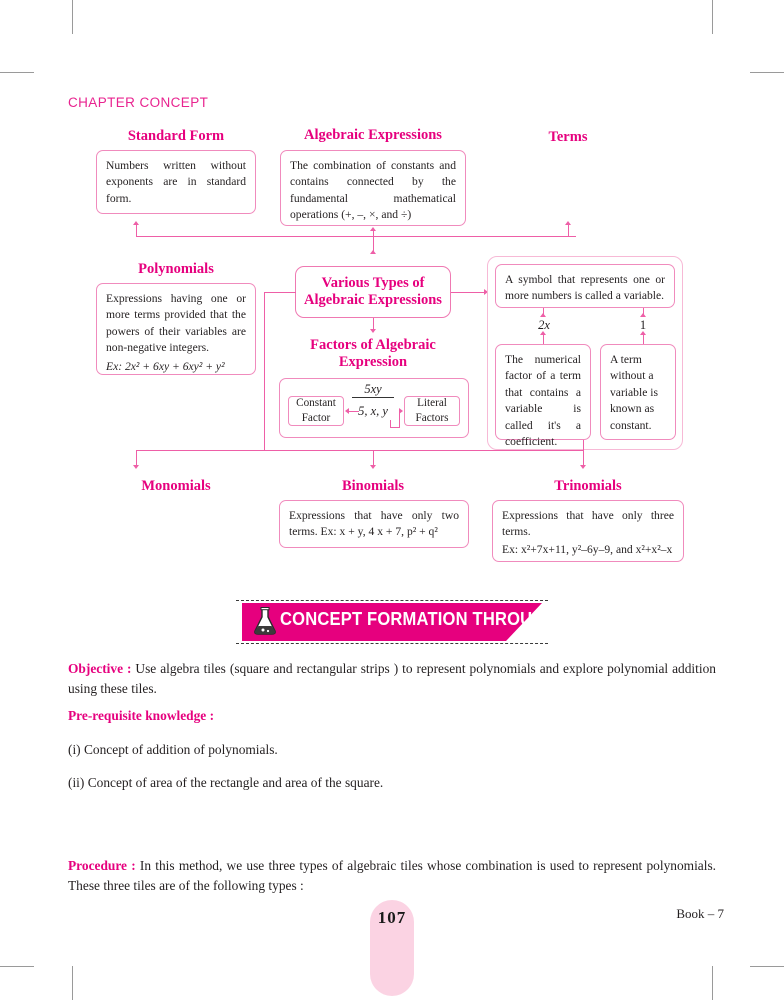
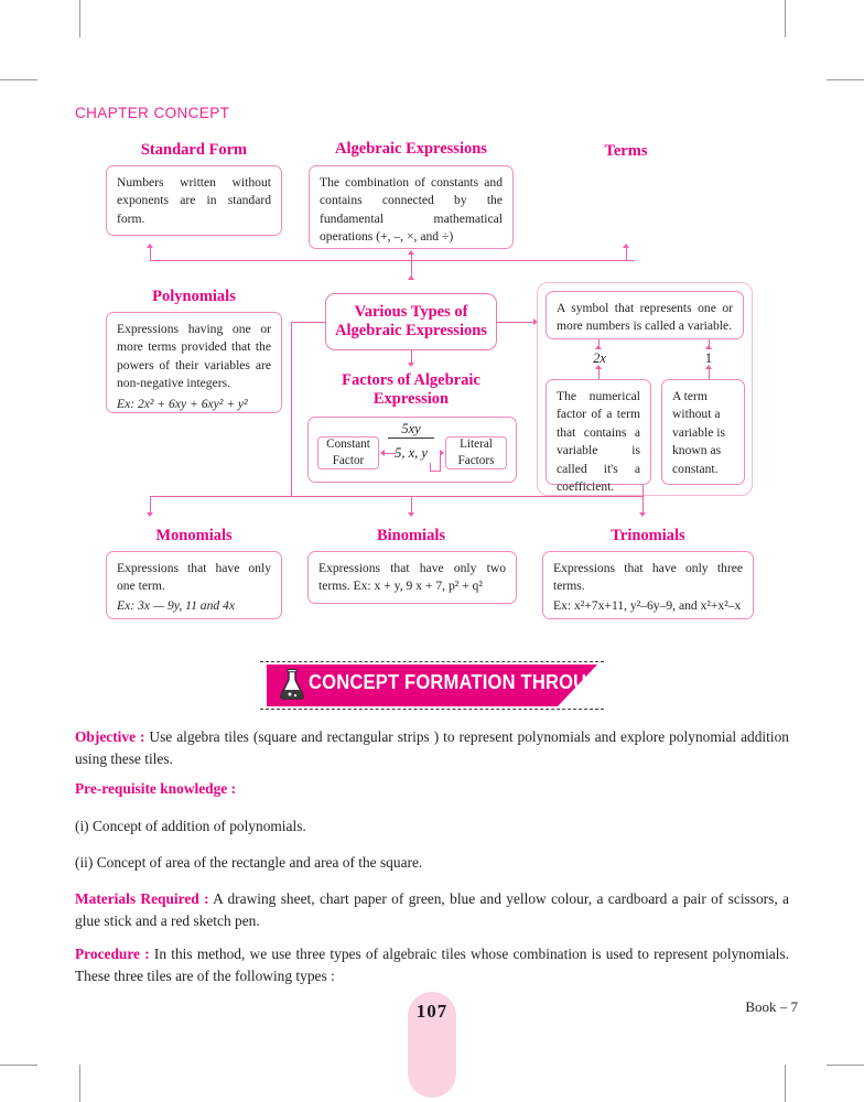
  CHAPTER CONCEPT
  Standard Form
  Algebraic Expressions
  Terms
  Numbers written without exponents are in standard form.
  The combination of constants and contains connected by the fundamental mathematical operations (+, –, ×, and ÷)
  Polynomials
  Expressions having one or more terms provided that the powers of their variables are non-negative integers.
  Ex: 2x² + 6xy + 6xy² + y²
  Various Types of
  Algebraic Expressions
  Factors of Algebraic
  Expression
  5xy
  5, x, y
  Constant Factor
  Literal Factors
  A symbol that represents one or more numbers is called a variable.
  2x
  1
  The numerical factor of a term that contains a variable is called it's a coefficient.
  A term without a variable is known as constant.
  Monomials
  Binomials
  Trinomials
+ Expressions that have only one term.
+ Ex: 3x — 9y, 11 and 4x
- Expressions that have only two terms. Ex: x + y, 4 x + 7, p² + q²
+ Expressions that have only two terms. Ex: x + y, 9 x + 7, p² + q²
  Expressions that have only three terms.
  Ex: x²+7x+11, y²–6y–9, and x²+x²–x
  CONCEPT FORMATION THROUGH LAB
  Objective : Use algebra tiles (square and rectangular strips ) to represent polynomials and explore polynomial addition using these tiles.
  Pre-requisite knowledge :
  (i) Concept of addition of polynomials.
  (ii) Concept of area of the rectangle and area of the square.
+ Materials Required : A drawing sheet, chart paper of green, blue and yellow colour, a cardboard a pair of scissors, a glue stick and a red sketch pen.
  Procedure : In this method, we use three types of algebraic tiles whose combination is used to represent polynomials. These three tiles are of the following types :
  107
  Book – 7
